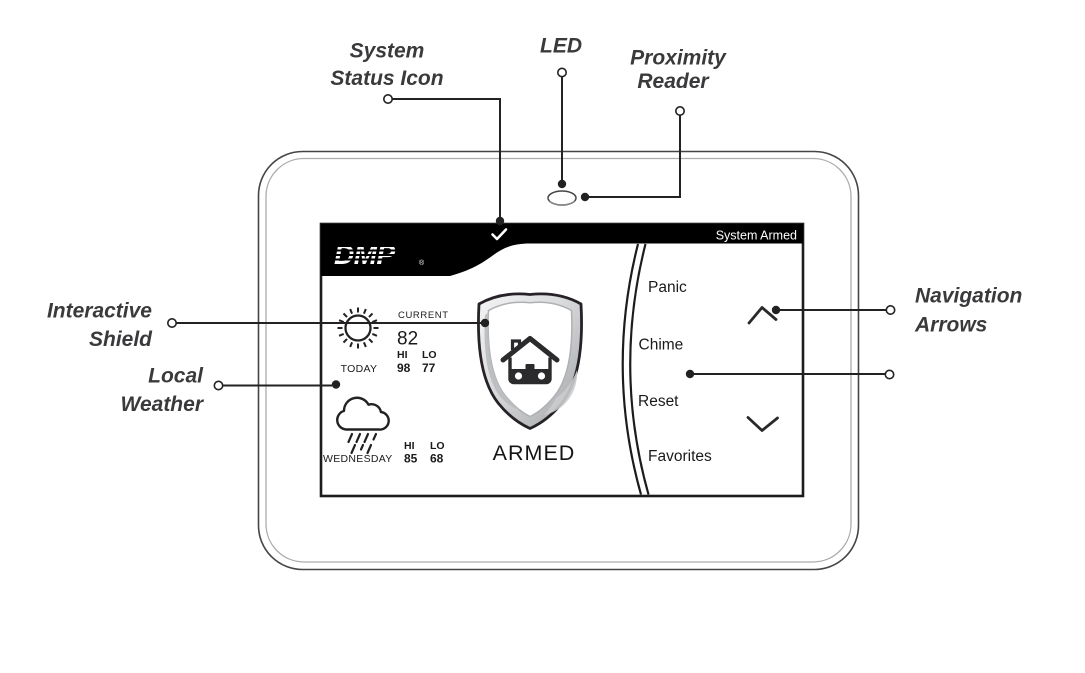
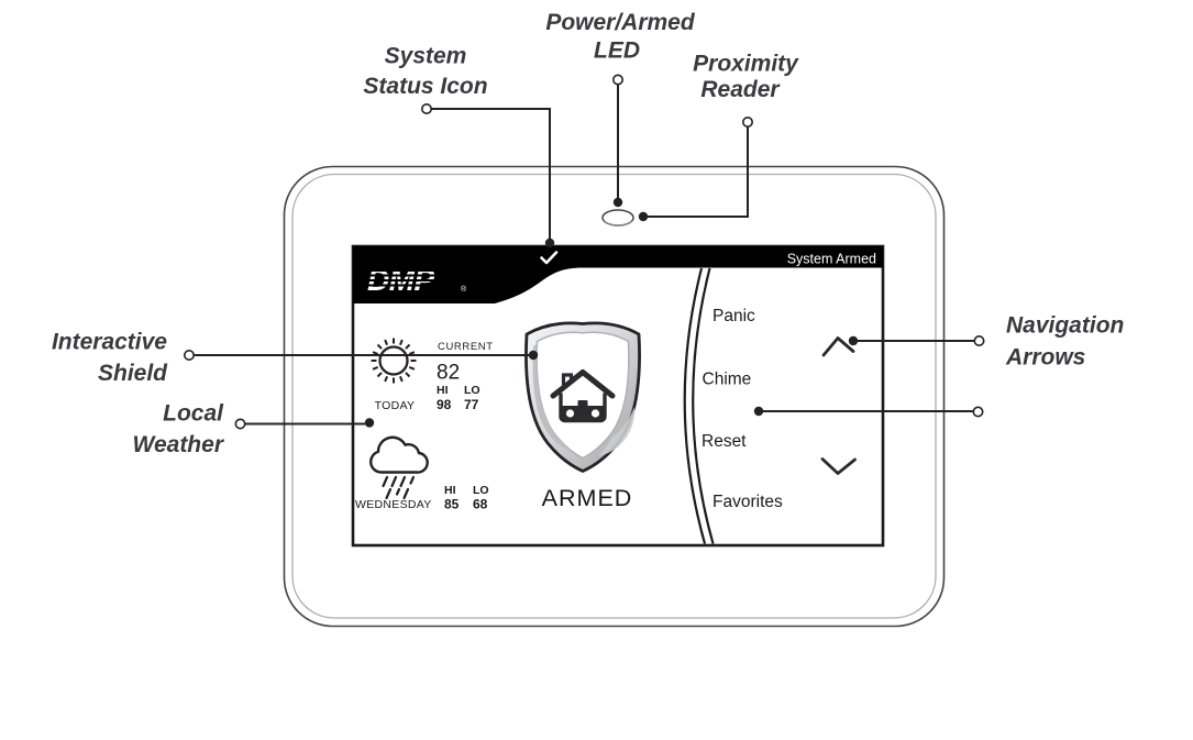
  System Armed
  CURRENT
  82
  HI
  LO
  98
  77
  TODAY
  HI
  LO
  85
  68
  WEDNESDAY
  ARMED
  Panic
  Chime
  Reset
  Favorites
  System
  Status Icon
+ Power/Armed
  LED
  Proximity
  Reader
  Interactive
  Shield
  Local
  Weather
  Navigation
  Arrows
